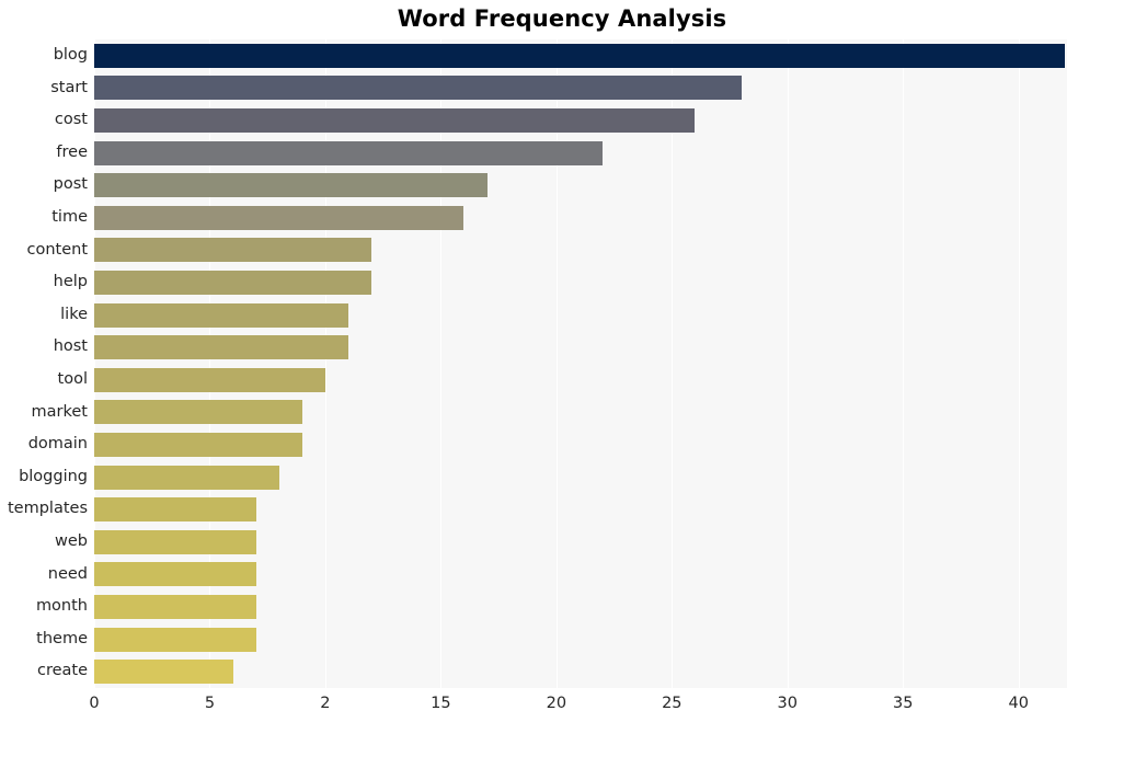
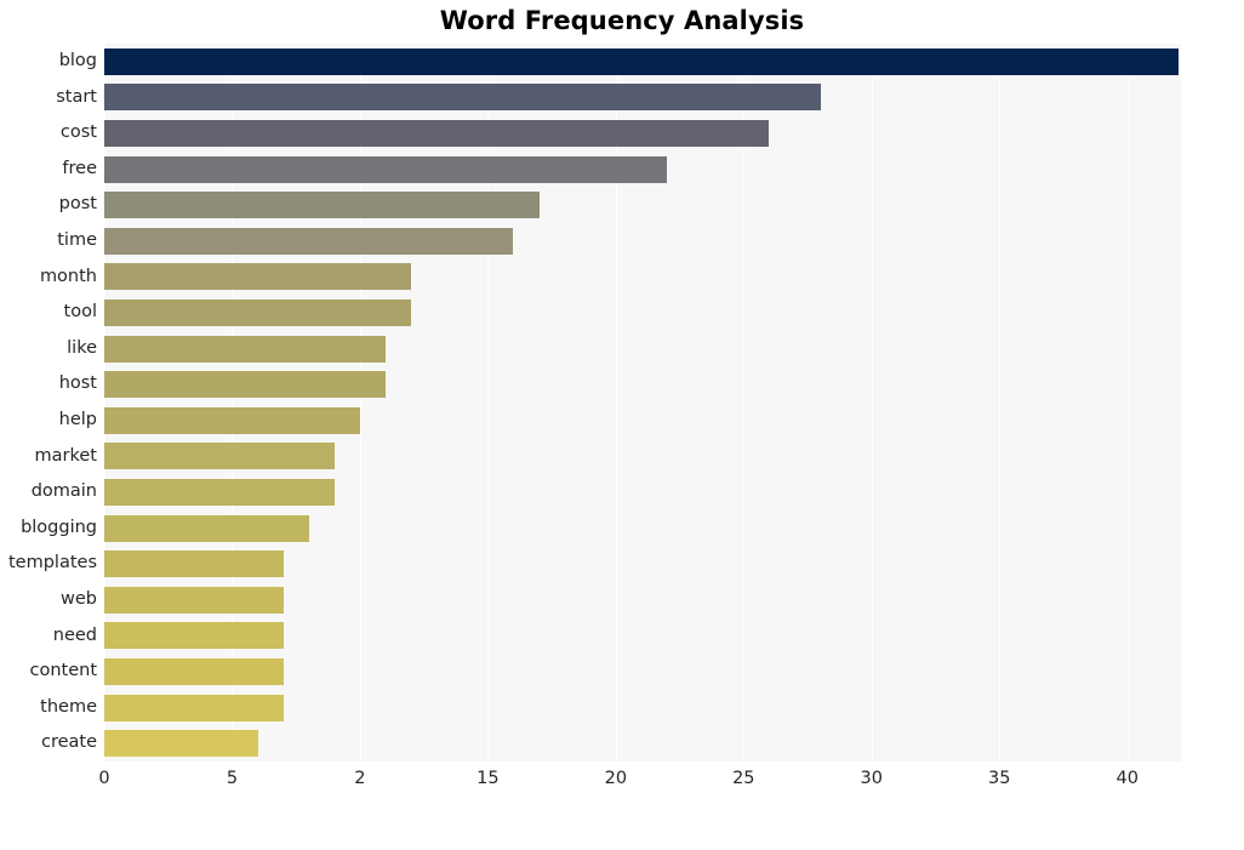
  Word Frequency Analysis
  blog
  start
  cost
  free
  post
  time
- content
+ month
- help
+ tool
  like
  host
- tool
+ help
  market
  domain
  blogging
  templates
  web
  need
- month
+ content
  theme
  create
  0
  5
  2
  15
  20
  25
  30
  35
  40
